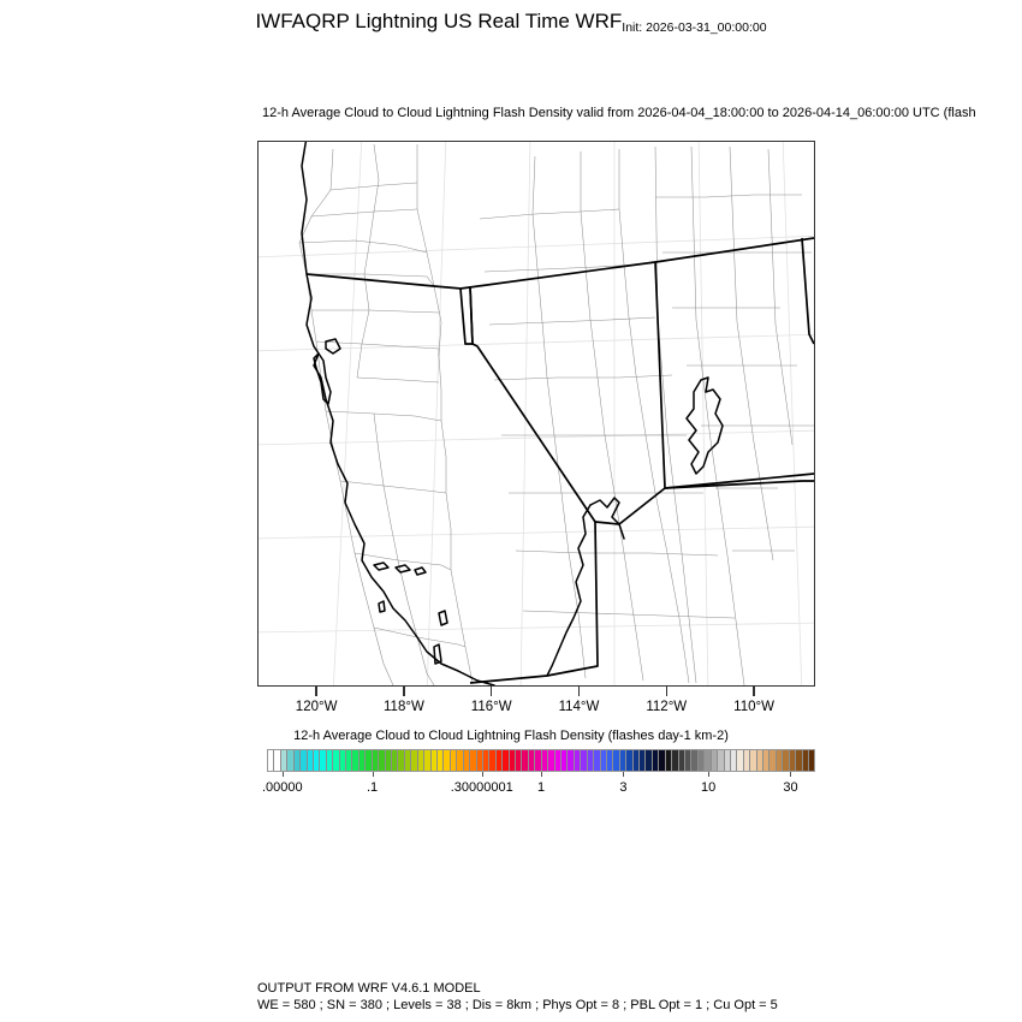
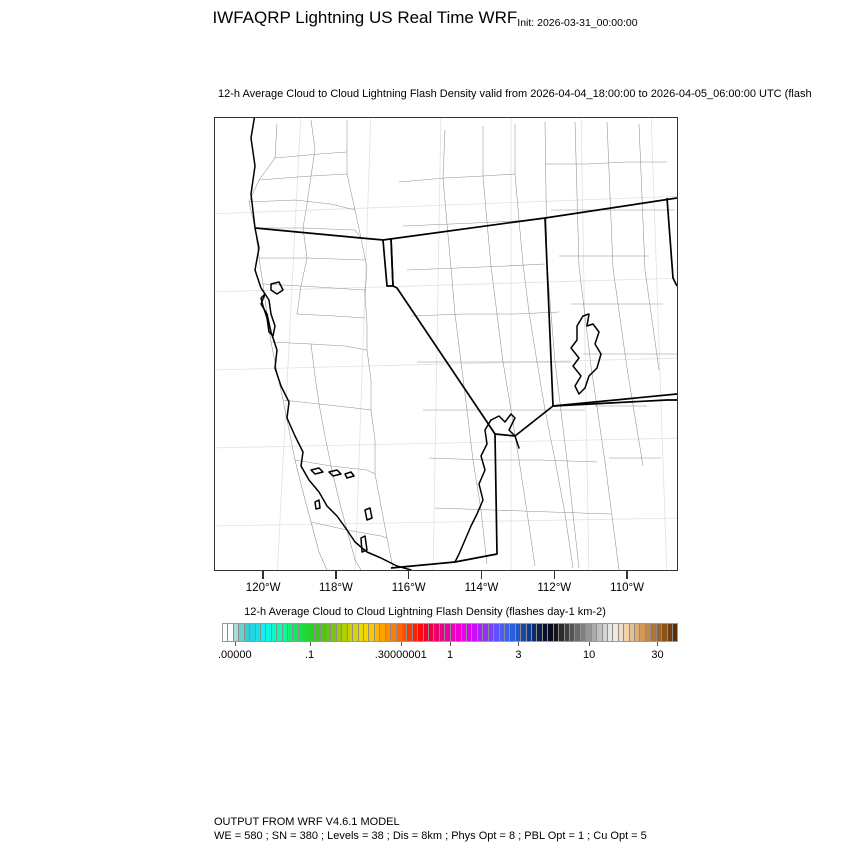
  IWFAQRP Lightning US Real Time WRFInit: 2026-03-31_00:00:00
- 12-h Average Cloud to Cloud Lightning Flash Density valid from 2026-04-04_18:00:00 to 2026-04-14_06:00:00 UTC (flash
+ 12-h Average Cloud to Cloud Lightning Flash Density valid from 2026-04-04_18:00:00 to 2026-04-05_06:00:00 UTC (flash
  120°W
  118°W
  116°W
  114°W
  112°W
  110°W
  12-h Average Cloud to Cloud Lightning Flash Density (flashes day-1 km-2)
  .00000
  .1
  .30000001
  1
  3
  10
  30
  OUTPUT FROM WRF V4.6.1 MODEL WE = 580 ; SN = 380 ; Levels = 38 ; Dis = 8km ; Phys Opt = 8 ; PBL Opt = 1 ; Cu Opt = 5
